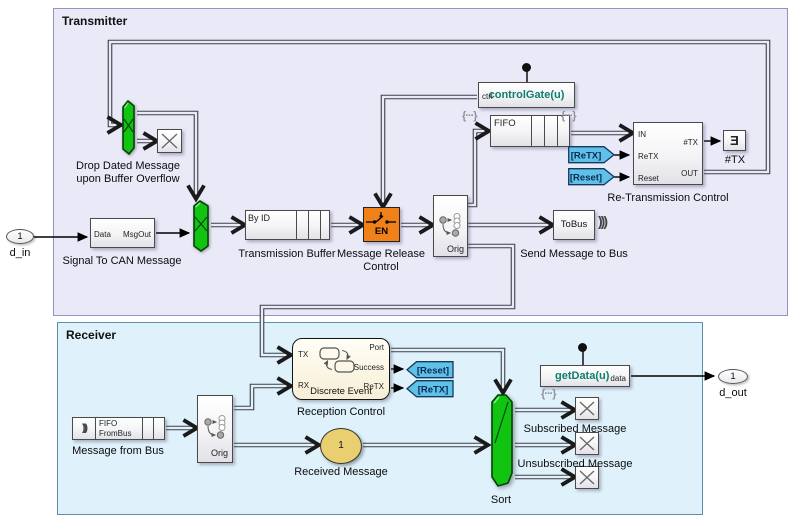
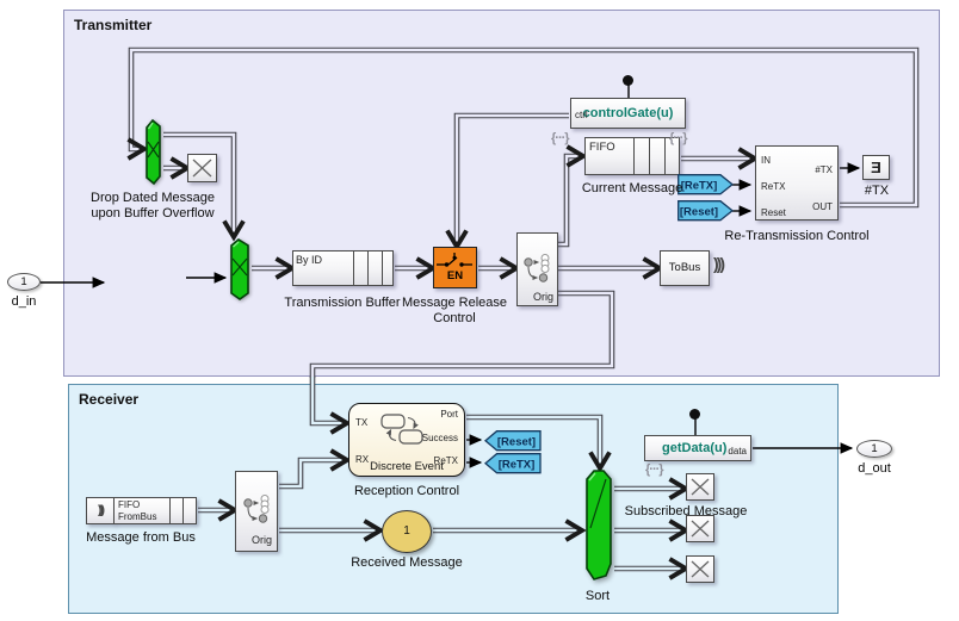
  Transmitter
  Receiver
  1
  d_in
- Data
- MsgOut
- Signal To CAN Message
  Drop Dated Message
  upon Buffer Overflow
  By ID
  Transmission Buffer
  EN
  Message Release
  Control
  Orig
  ToBus
  )))
- Send Message to Bus
  ctrl
  controlGate(u)
  {···}
  FIFO
  {···}
+ Current Message
  [ReTX]
  [Reset]
  IN
  ReTX
  Reset
  #TX
  OUT
  Re-Transmission Control
  Ǝ
  #TX
  )))
  FIFO
  FromBus
  Message from Bus
  Orig
  TX
  RX
  Port
  Success
  ReTX
  Discrete Event
  Reception Control
  [Reset]
  [ReTX]
  1
  Received Message
  Sort
  {···}
  Subscribed Message
- Unsubscribed Message
  getData(u)
  data
  1
  d_out
